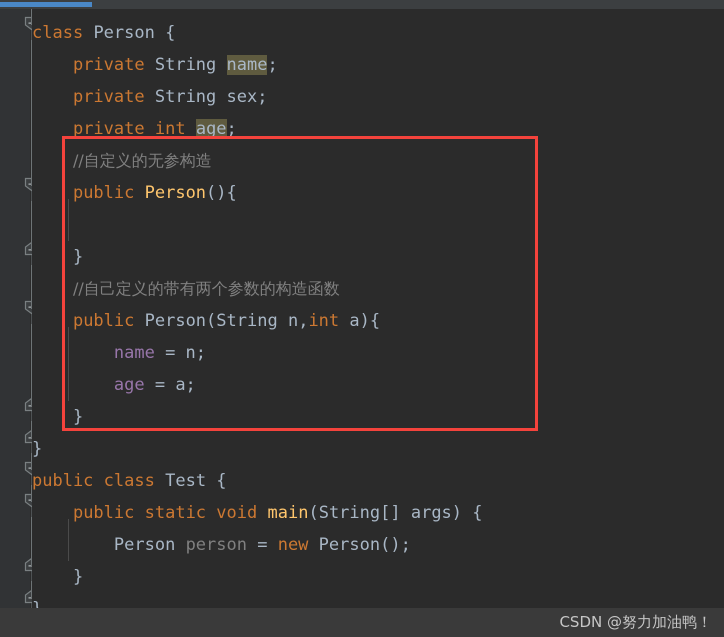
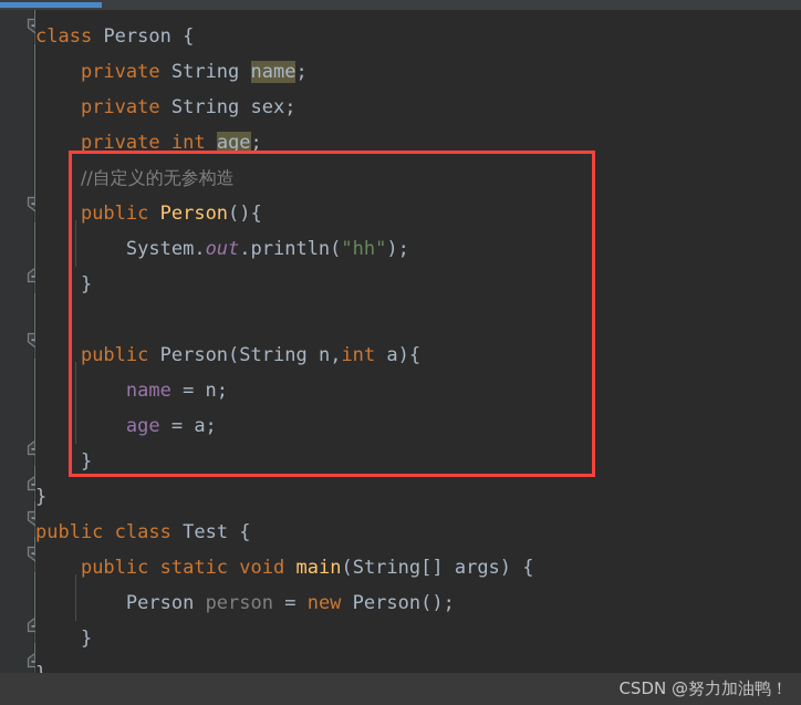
  class Person {
  private String name;
  private String sex;
  private int age;
  //自定义的无参构造
  public Person(){
+ System.out.println("hh");
  }
- //自己定义的带有两个参数的构造函数
  public Person(String n,int a){
  name = n;
  age = a;
  }
  }
  public class Test {
  public static void main(String[] args) {
  Person person = new Person();
  }
  CSDN @努力加油鸭！
